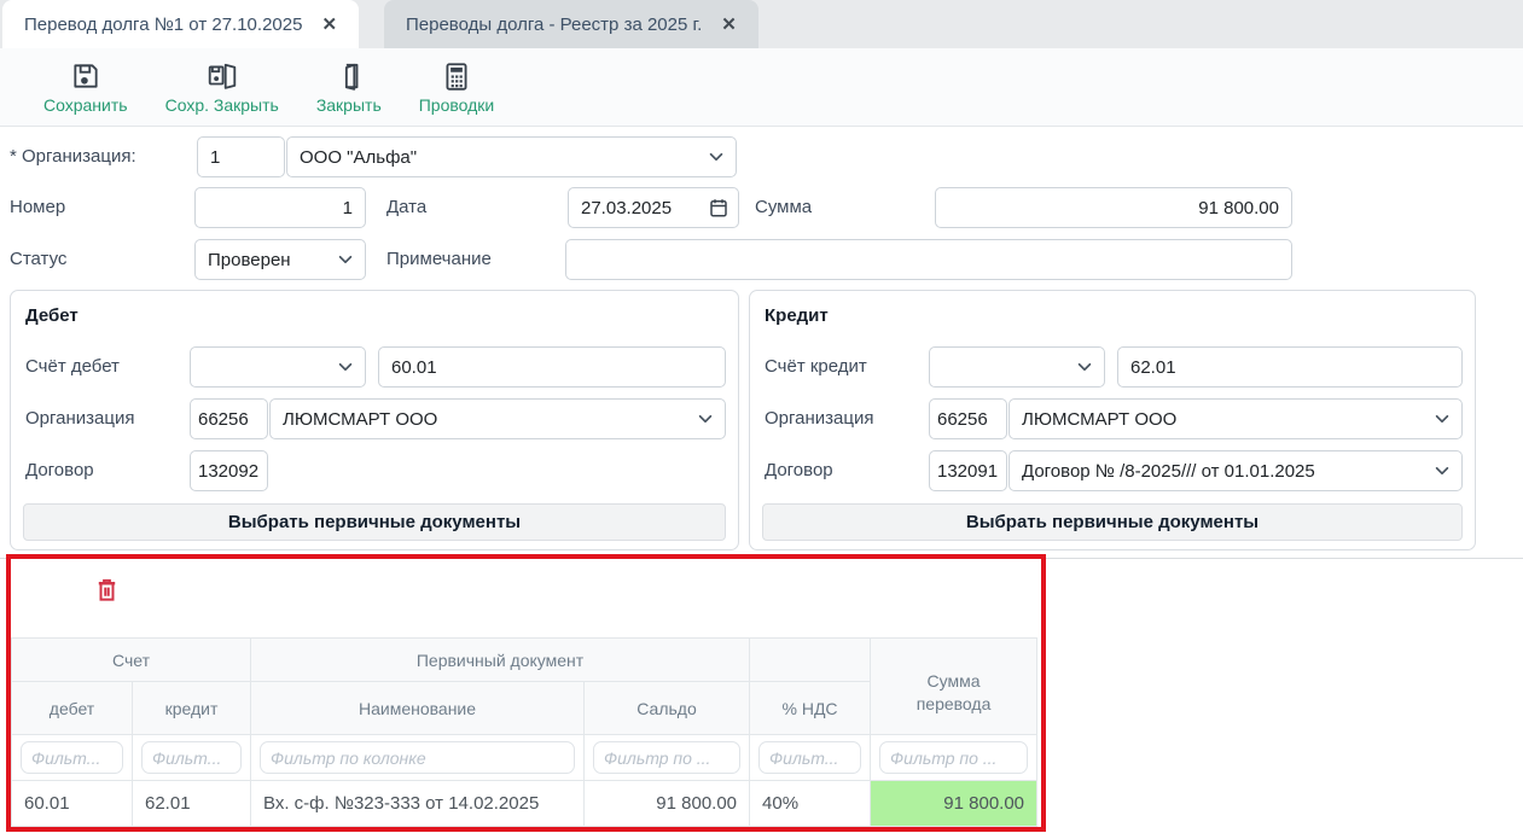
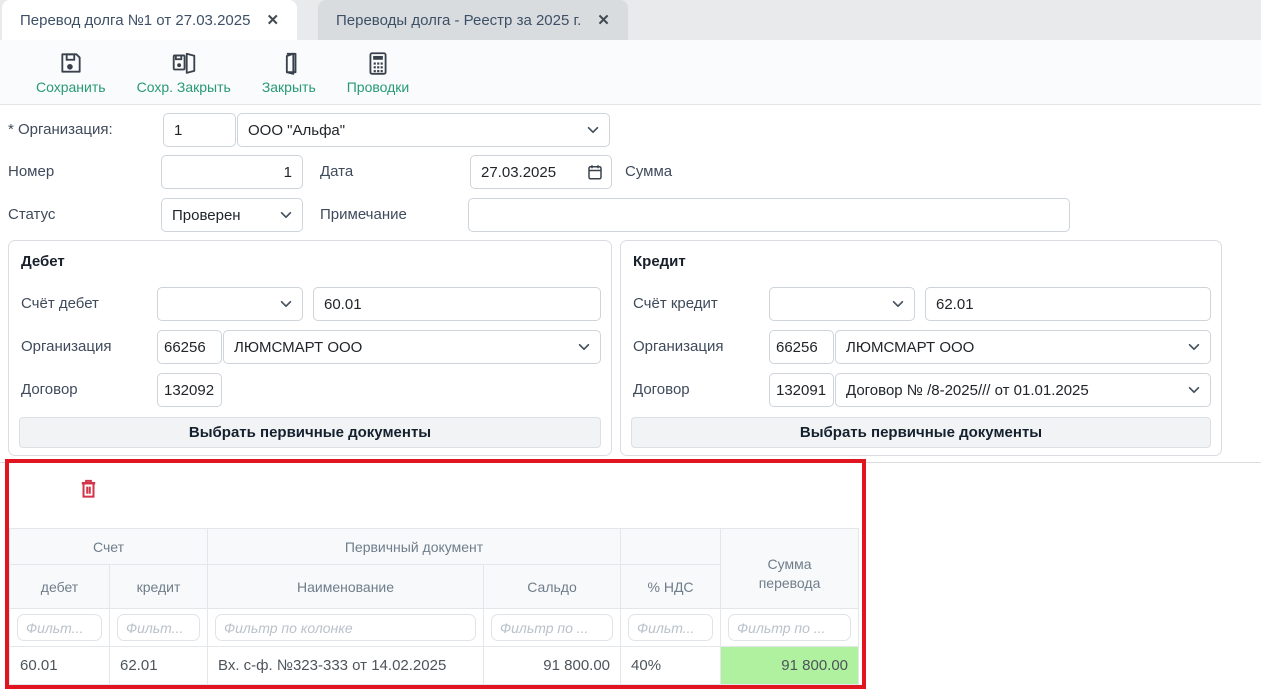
- Перевод долга №1 от 27.10.2025
+ Перевод долга №1 от 27.03.2025
  ✕
  Переводы долга - Реестр за 2025 г.
  ✕
  Сохранить
  Сохр. Закрыть
  Закрыть
  Проводки
  * Организация:
  1
  ООО "Альфа"
  Номер
  1
  Дата
  27.03.2025
  Сумма
- 91 800.00
  Статус
  Проверен
  Примечание
  Дебет
  Счёт дебет
  60.01
  Организация
  66256
  ЛЮМСМАРТ ООО
  Договор
  132092
  Выбрать первичные документы
  Кредит
  Счёт кредит
  62.01
  Организация
  66256
  ЛЮМСМАРТ ООО
  Договор
  132091
  Договор № /8-2025/// от 01.01.2025
  Выбрать первичные документы
  Счет	Первичный документ		Сумма перевода
  дебет	кредит	Наименование	Сальдо	% НДС
  Фильт...	Фильт...	Фильтр по колонке	Фильтр по ...	Фильт...	Фильтр по ...
  60.01	62.01	Вх. с-ф. №323-333 от 14.02.2025	91 800.00	40%	91 800.00
